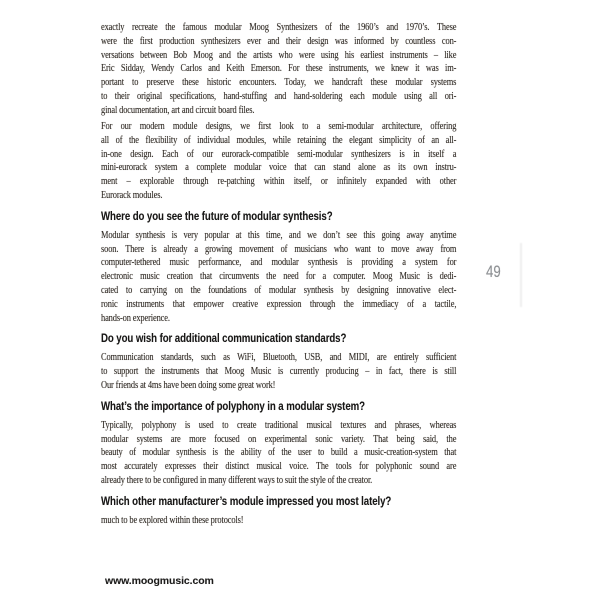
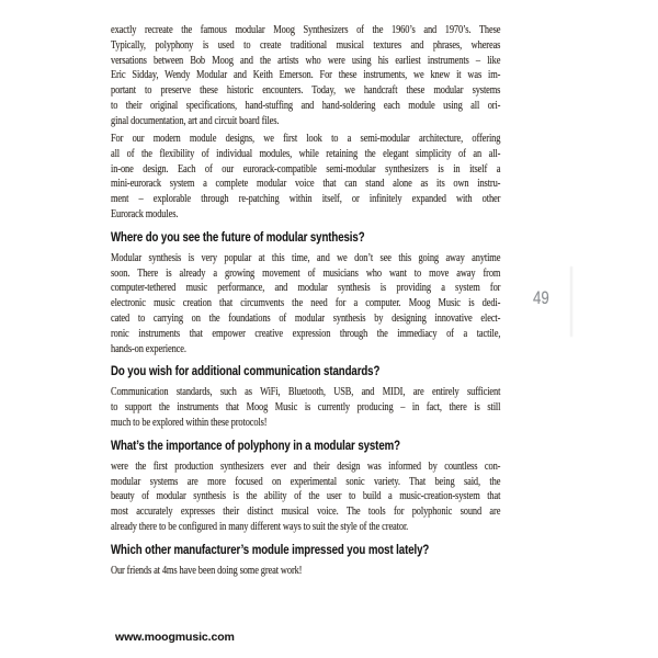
  exactly recreate the famous modular Moog Synthesizers of the 1960’s and 1970’s. These
- were the first production synthesizers ever and their design was informed by countless con-
+ Typically, polyphony is used to create traditional musical textures and phrases, whereas
  versations between Bob Moog and the artists who were using his earliest instruments – like
- Eric Sidday, Wendy Carlos and Keith Emerson. For these instruments, we knew it was im-
+ Eric Sidday, Wendy Modular and Keith Emerson. For these instruments, we knew it was im-
  portant to preserve these historic encounters. Today, we handcraft these modular systems
  to their original specifications, hand-stuffing and hand-soldering each module using all ori-
  ginal documentation, art and circuit board files.
  For our modern module designs, we first look to a semi-modular architecture, offering
  all of the flexibility of individual modules, while retaining the elegant simplicity of an all-
  in-one design. Each of our eurorack-compatible semi-modular synthesizers is in itself a
  mini-eurorack system a complete modular voice that can stand alone as its own instru-
  ment – explorable through re-patching within itself, or infinitely expanded with other
  Eurorack modules.
  Where do you see the future of modular synthesis?
  Modular synthesis is very popular at this time, and we don’t see this going away anytime
  soon. There is already a growing movement of musicians who want to move away from
  computer-tethered music performance, and modular synthesis is providing a system for
  electronic music creation that circumvents the need for a computer. Moog Music is dedi-
  cated to carrying on the foundations of modular synthesis by designing innovative elect-
  ronic instruments that empower creative expression through the immediacy of a tactile,
  hands-on experience.
  Do you wish for additional communication standards?
  Communication standards, such as WiFi, Bluetooth, USB, and MIDI, are entirely sufficient
  to support the instruments that Moog Music is currently producing – in fact, there is still
- Our friends at 4ms have been doing some great work!
+ much to be explored within these protocols!
  What’s the importance of polyphony in a modular system?
- Typically, polyphony is used to create traditional musical textures and phrases, whereas
+ were the first production synthesizers ever and their design was informed by countless con-
  modular systems are more focused on experimental sonic variety. That being said, the
  beauty of modular synthesis is the ability of the user to build a music-creation-system that
  most accurately expresses their distinct musical voice. The tools for polyphonic sound are
  already there to be configured in many different ways to suit the style of the creator.
  Which other manufacturer’s module impressed you most lately?
- much to be explored within these protocols!
+ Our friends at 4ms have been doing some great work!
  49
  www.moogmusic.com
